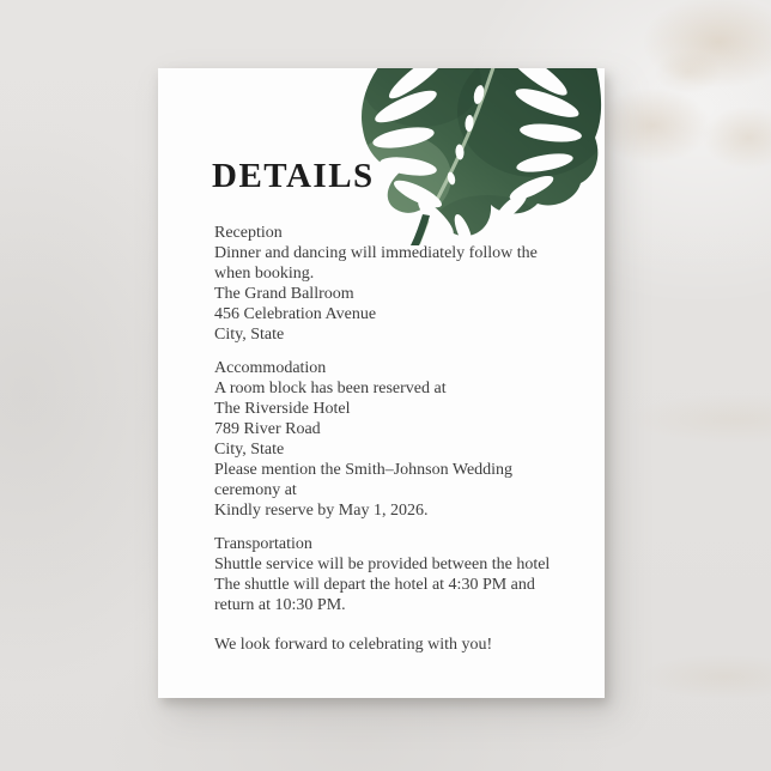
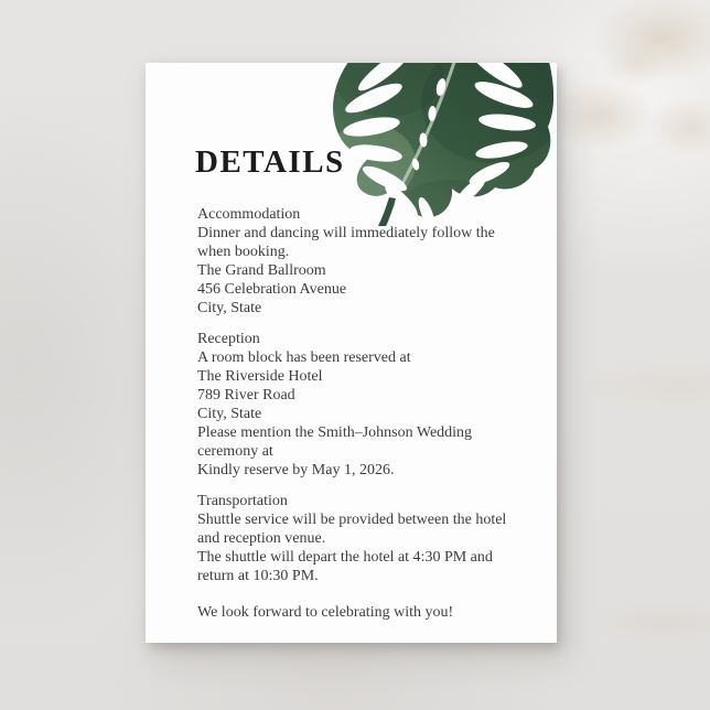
  DETAILS
- Reception
+ Accommodation
  Dinner and dancing will immediately follow the
  when booking.
  The Grand Ballroom
  456 Celebration Avenue
  City, State
- Accommodation
+ Reception
  A room block has been reserved at
  The Riverside Hotel
  789 River Road
  City, State
  Please mention the Smith–Johnson Wedding
  ceremony at
  Kindly reserve by May 1, 2026.
  Transportation
  Shuttle service will be provided between the hotel
+ and reception venue.
  The shuttle will depart the hotel at 4:30 PM and
  return at 10:30 PM.
  We look forward to celebrating with you!
